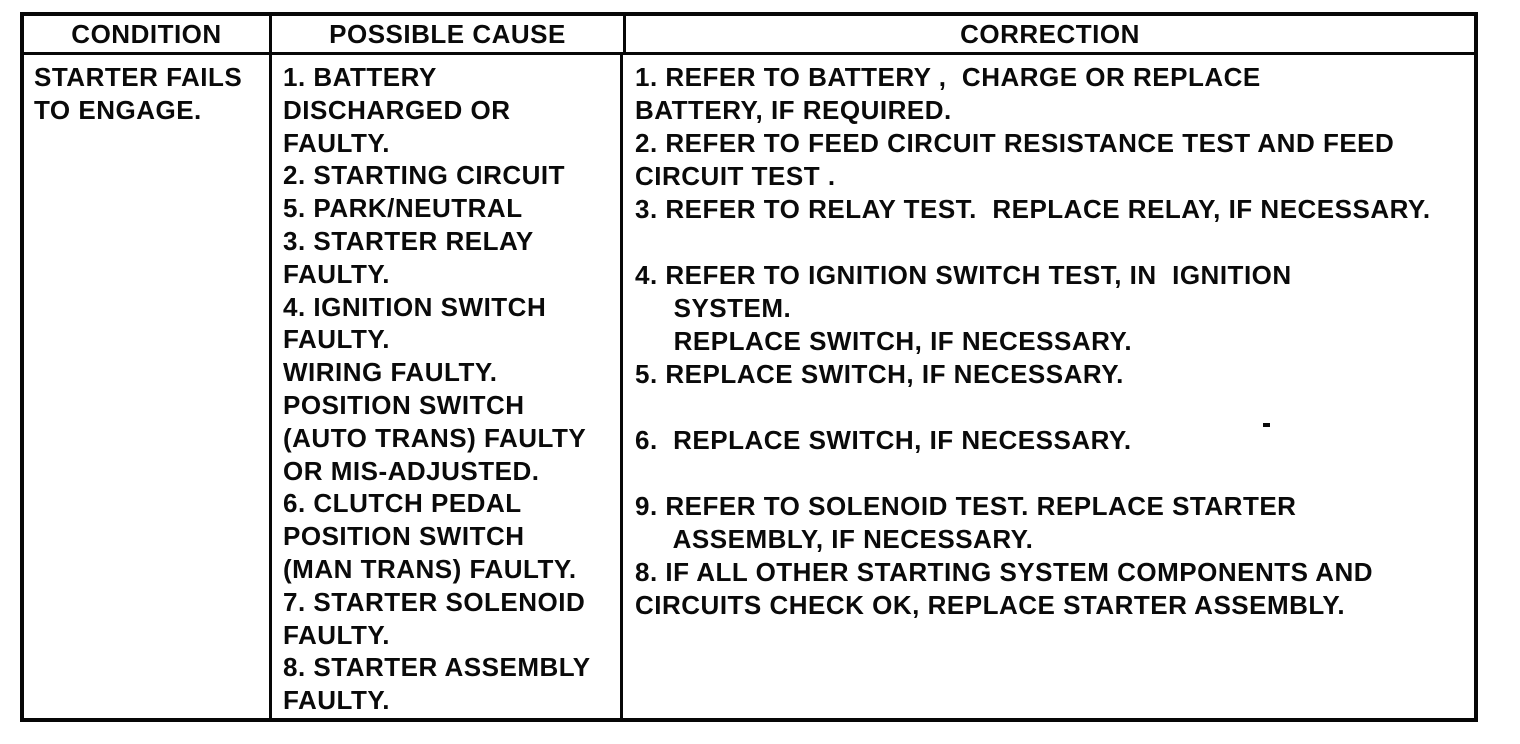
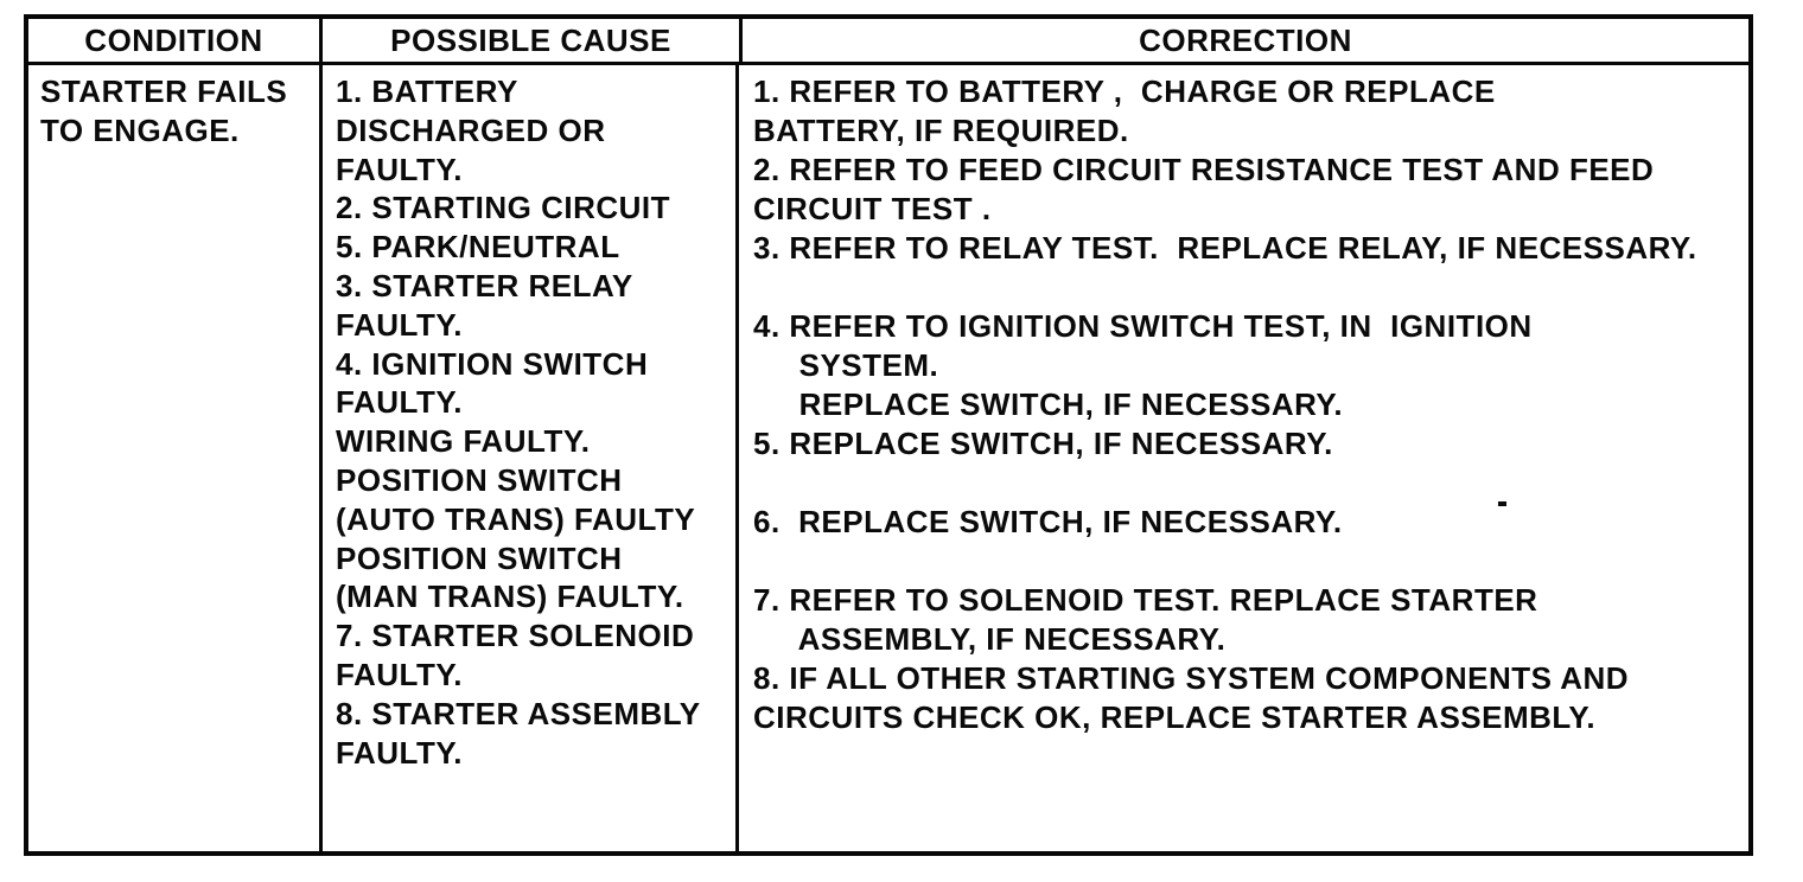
  CONDITION
  POSSIBLE CAUSE
  CORRECTION
  STARTER FAILS
  TO ENGAGE.
  1. BATTERY
  DISCHARGED OR
  FAULTY.
  2. STARTING CIRCUIT
  5. PARK/NEUTRAL
  3. STARTER RELAY
  FAULTY.
  4. IGNITION SWITCH
  FAULTY.
  WIRING FAULTY.
  POSITION SWITCH
  (AUTO TRANS) FAULTY
- OR MIS-ADJUSTED.
- 6. CLUTCH PEDAL
  POSITION SWITCH
  (MAN TRANS) FAULTY.
  7. STARTER SOLENOID
  FAULTY.
  8. STARTER ASSEMBLY
  FAULTY.
  1. REFER TO BATTERY , CHARGE OR REPLACE
  BATTERY, IF REQUIRED.
  2. REFER TO FEED CIRCUIT RESISTANCE TEST AND FEED
  CIRCUIT TEST .
  3. REFER TO RELAY TEST. REPLACE RELAY, IF NECESSARY.
  4. REFER TO IGNITION SWITCH TEST, IN IGNITION
  SYSTEM.
  REPLACE SWITCH, IF NECESSARY.
  5. REPLACE SWITCH, IF NECESSARY.
  6. REPLACE SWITCH, IF NECESSARY.
- 9. REFER TO SOLENOID TEST. REPLACE STARTER
+ 7. REFER TO SOLENOID TEST. REPLACE STARTER
  ASSEMBLY, IF NECESSARY.
  8. IF ALL OTHER STARTING SYSTEM COMPONENTS AND
  CIRCUITS CHECK OK, REPLACE STARTER ASSEMBLY.
